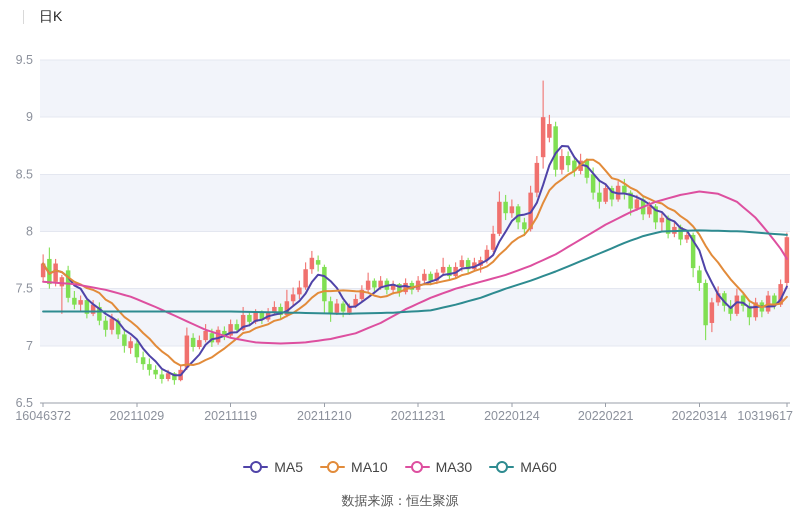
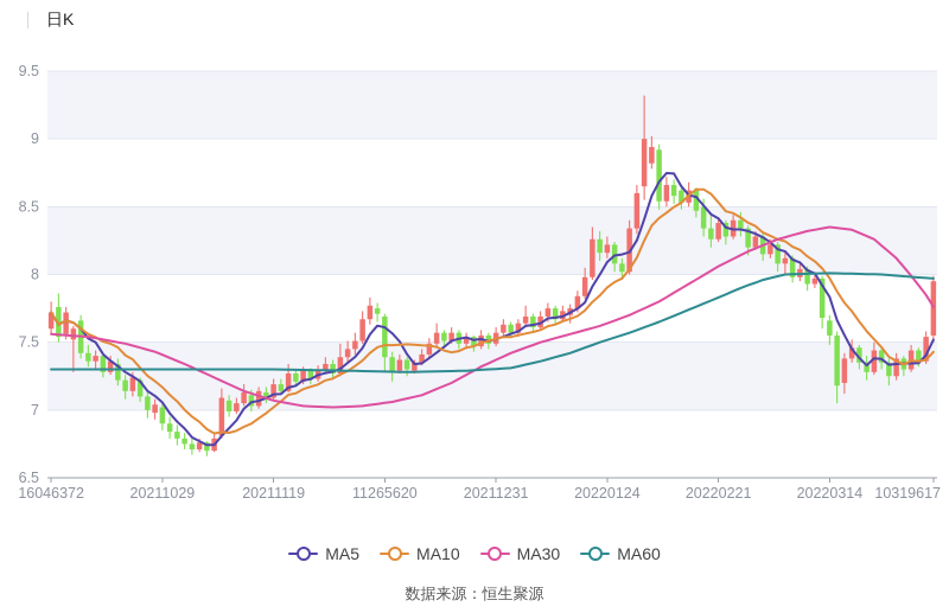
  日K
  9.5
  9
  8.5
  8
  7.5
  7
  6.5
  16046372
  20211029
  20211119
- 20211210
+ 11265620
  20211231
  20220124
  20220221
  20220314
  10319617
  MA5
  MA10
  MA30
  MA60
  数据来源：恒生聚源
